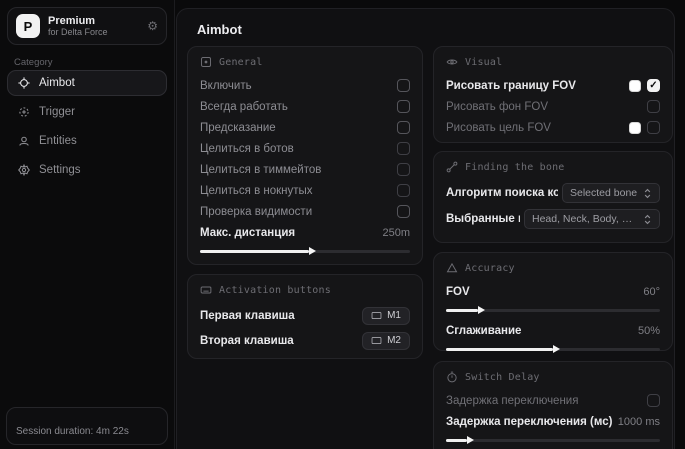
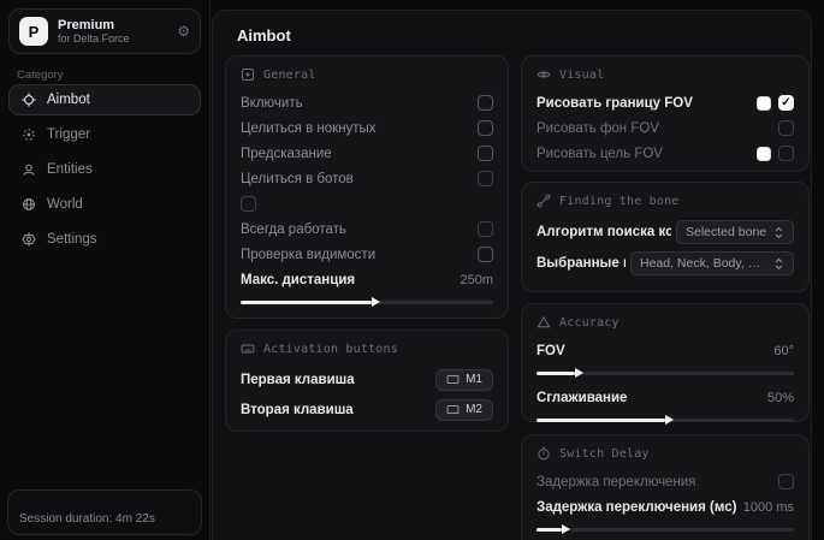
  P
  Premium
  for Delta Force
  ⚙
  Category
  Aimbot
  Trigger
  Entities
+ World
  Settings
  Session duration: 4m 22s
  Aimbot
  General
  Включить
- Всегда работать
+ Целиться в нокнутых
  Предсказание
  Целиться в ботов
- Целиться в тиммейтов
- Целиться в нокнутых
+ Всегда работать
  Проверка видимости
  Макс. дистанция
  250m
  Activation buttons
  Первая клавиша
  M1
  Вторая клавиша
  M2
  Visual
  Рисовать границу FOV
  ✓
  Рисовать фон FOV
  Рисовать цель FOV
  Finding the bone
  Алгоритм поиска ко
  Selected bone
  Head, Neck, Body, Pe.
  Accuracy
  FOV
  60°
  Сглаживание
  50%
  Switch Delay
  Задержка переключения
  Задержка переключения (мс)
  1000 ms
